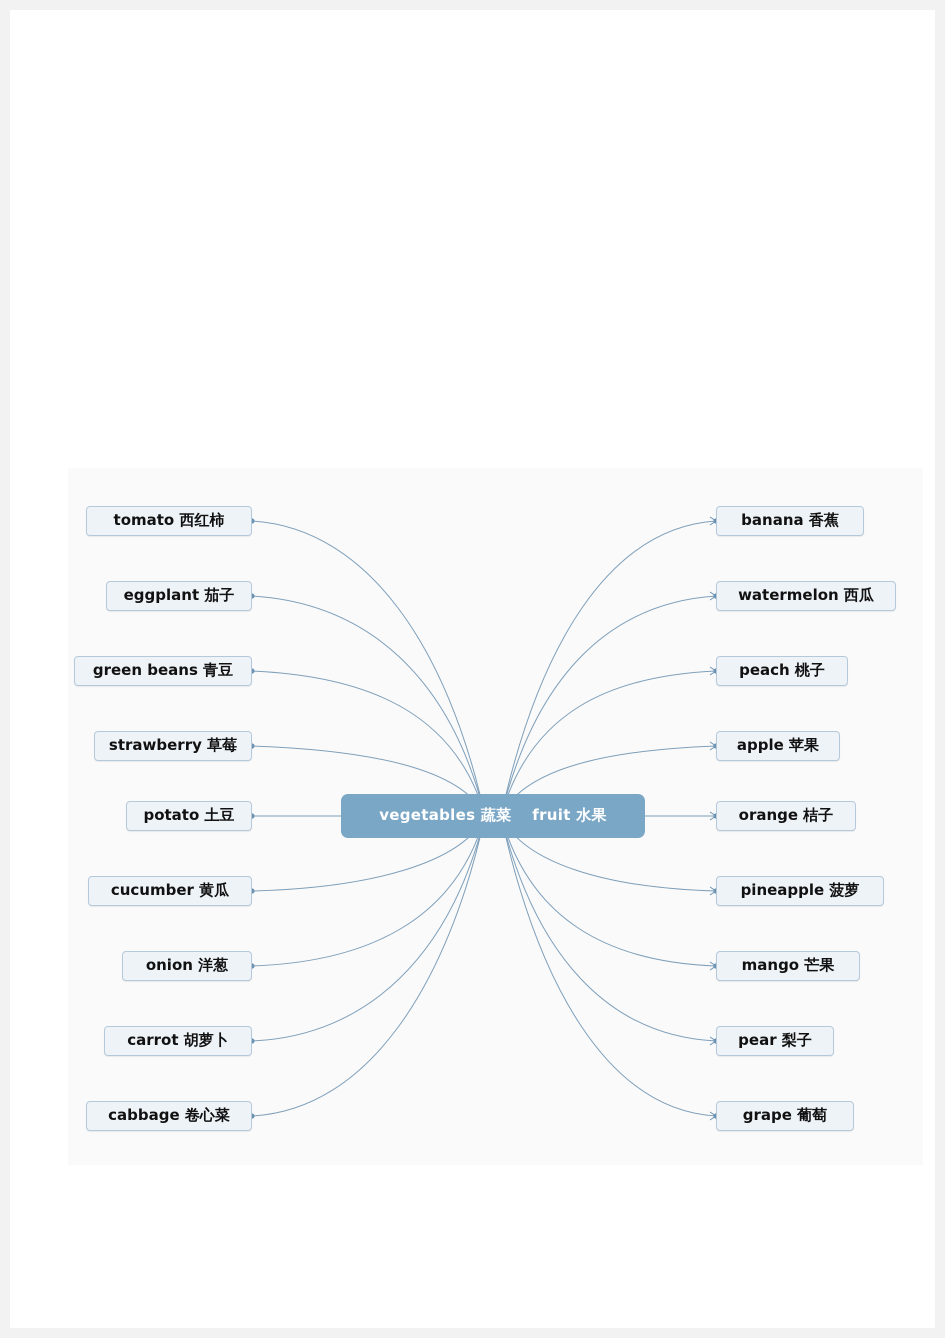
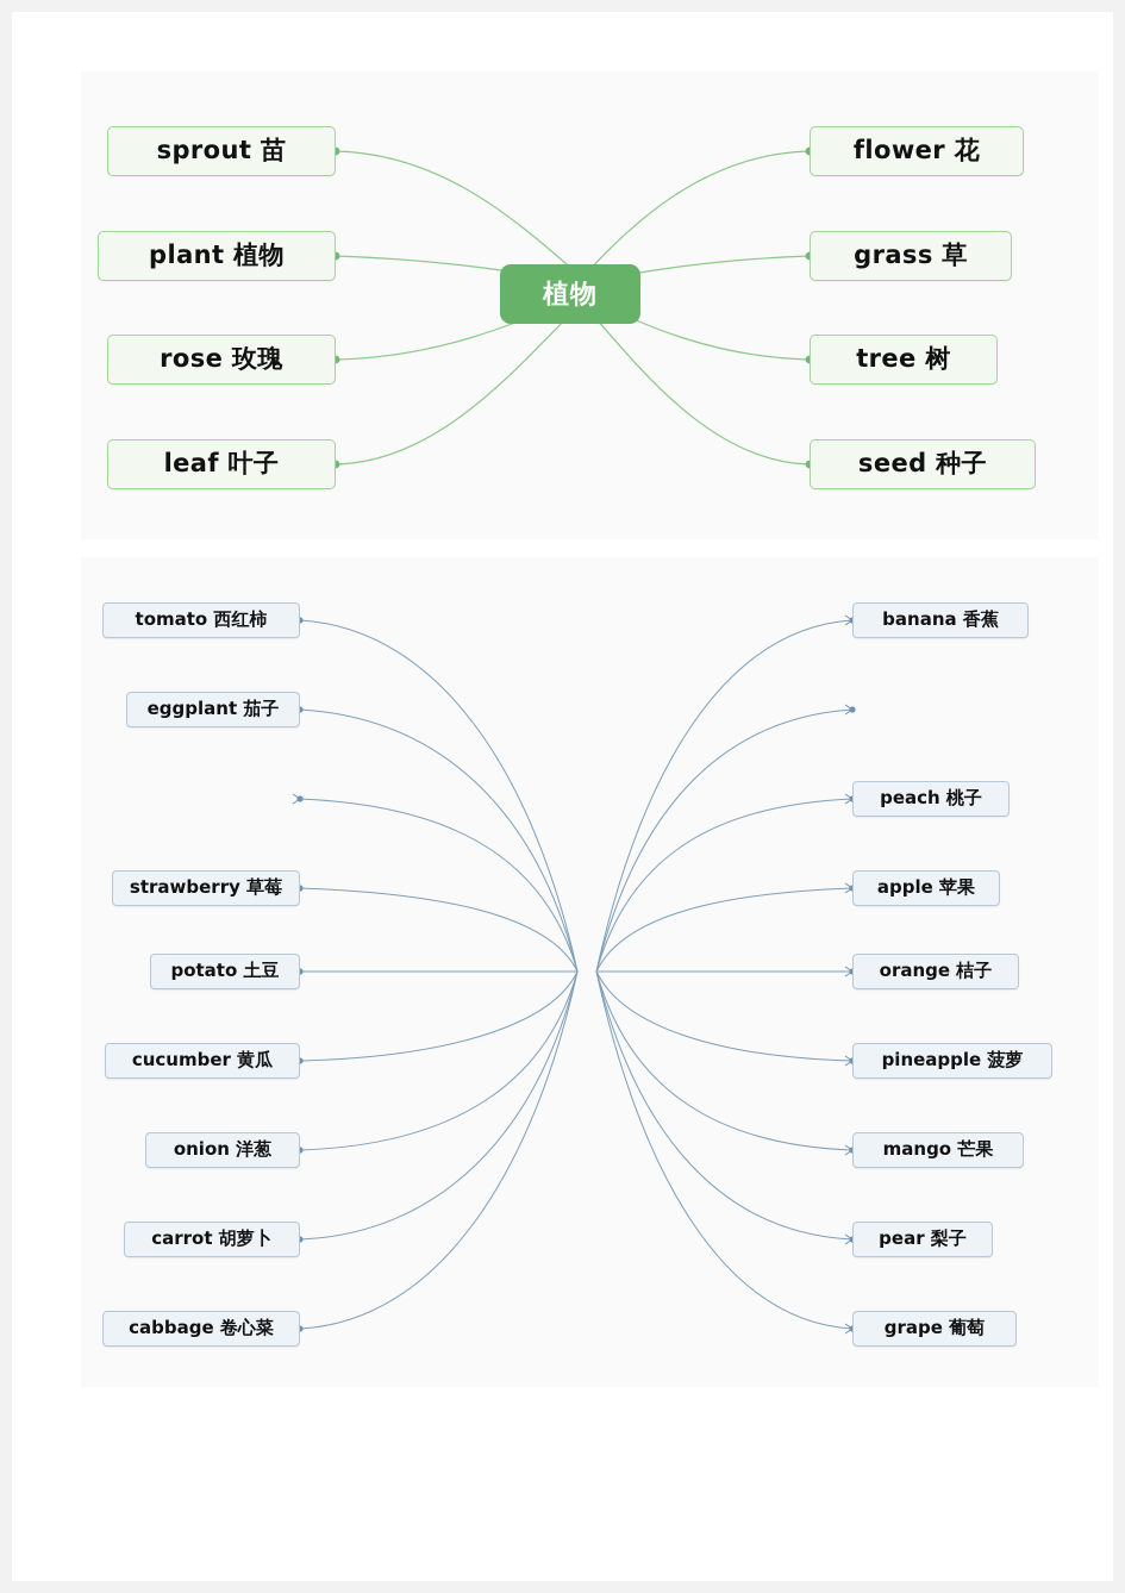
+ sprout 苗
+ plant 植物
+ rose 玫瑰
+ leaf 叶子
+ 植物
+ flower 花
+ grass 草
+ tree 树
+ seed 种子
  tomato 西红柿
  eggplant 茄子
- green beans 青豆
  strawberry 草莓
  potato 土豆
  cucumber 黄瓜
  onion 洋葱
  carrot 胡萝卜
  cabbage 卷心菜
- vegetables 蔬菜 fruit 水果
  banana 香蕉
- watermelon 西瓜
  peach 桃子
  apple 苹果
  orange 桔子
  pineapple 菠萝
  mango 芒果
  pear 梨子
  grape 葡萄
